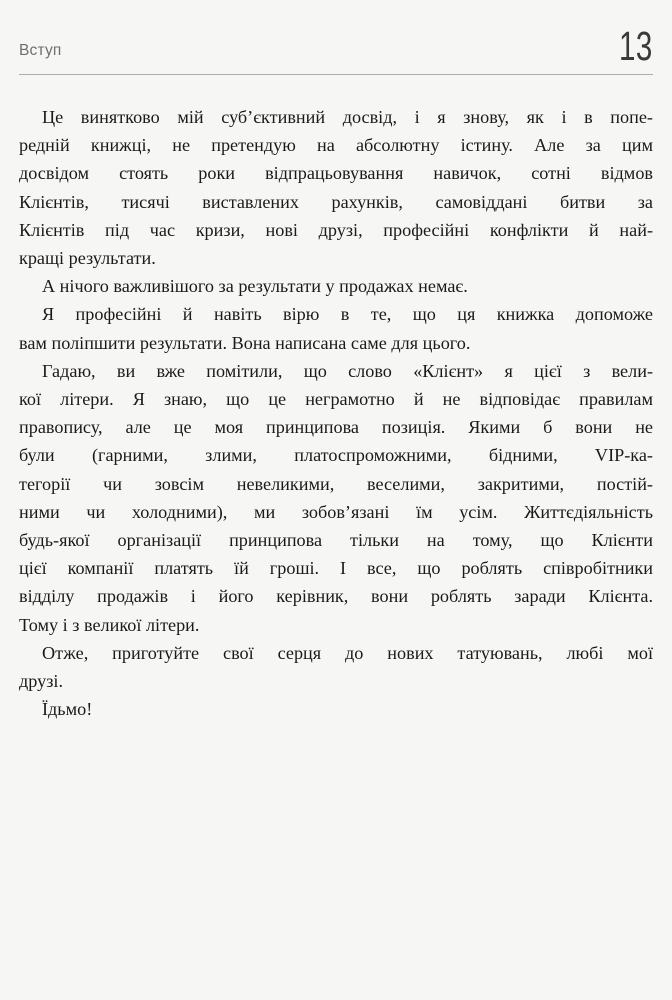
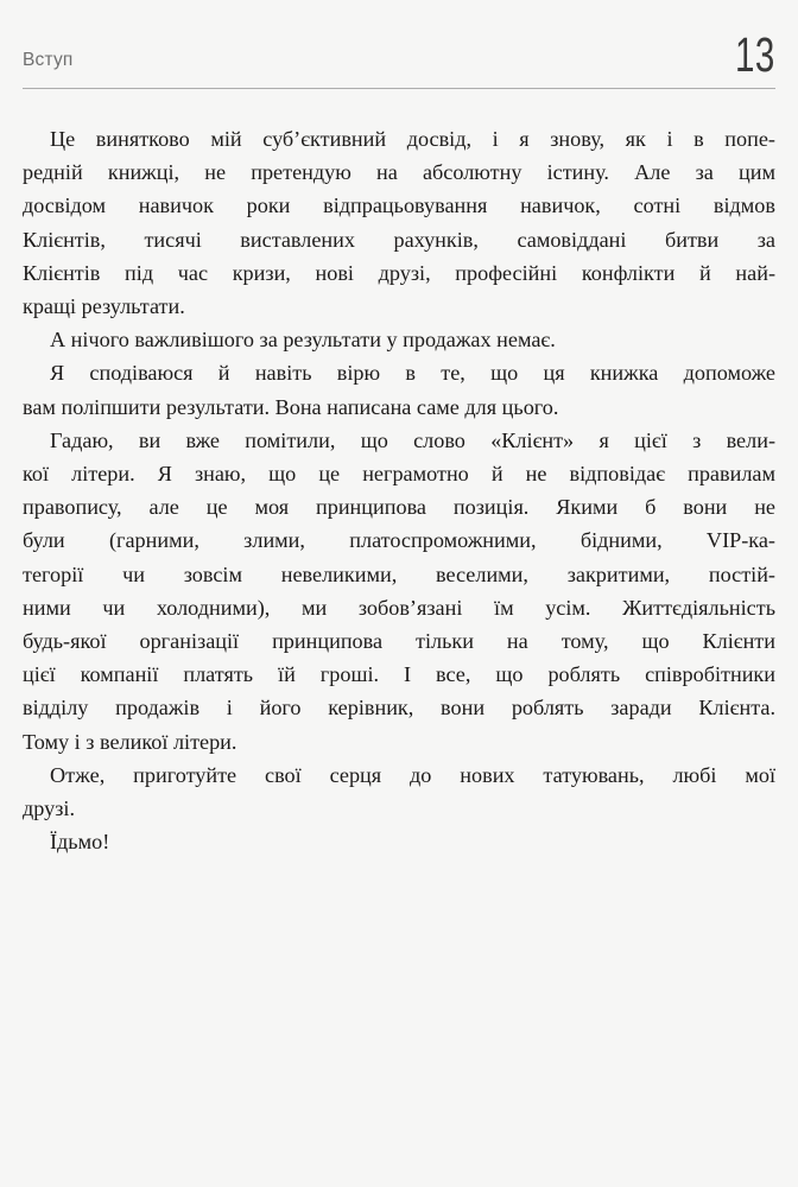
  Вступ
  13
  Це винятково мій суб’єктивний досвід, і я знову, як і в попе-
  редній книжці, не претендую на абсолютну істину. Але за цим
- досвідом стоять роки відпрацьовування навичок, сотні відмов
+ досвідом навичок роки відпрацьовування навичок, сотні відмов
  Клієнтів, тисячі виставлених рахунків, самовіддані битви за
  Клієнтів під час кризи, нові друзі, професійні конфлікти й най-
  кращі результати.
  А нічого важливішого за результати у продажах немає.
- Я професійні й навіть вірю в те, що ця книжка допоможе
+ Я сподіваюся й навіть вірю в те, що ця книжка допоможе
  вам поліпшити результати. Вона написана саме для цього.
  Гадаю, ви вже помітили, що слово «Клієнт» я цієї з вели-
  кої літери. Я знаю, що це неграмотно й не відповідає правилам
  правопису, але це моя принципова позиція. Якими б вони не
  були (гарними, злими, платоспроможними, бідними, VIP-ка-
  тегорії чи зовсім невеликими, веселими, закритими, постій-
  ними чи холодними), ми зобов’язані їм усім. Життєдіяльність
  будь-якої організації принципова тільки на тому, що Клієнти
  цієї компанії платять їй гроші. І все, що роблять співробітники
  відділу продажів і його керівник, вони роблять заради Клієнта.
  Тому і з великої літери.
  Отже, приготуйте свої серця до нових татуювань, любі мої
  друзі.
  Їдьмо!
